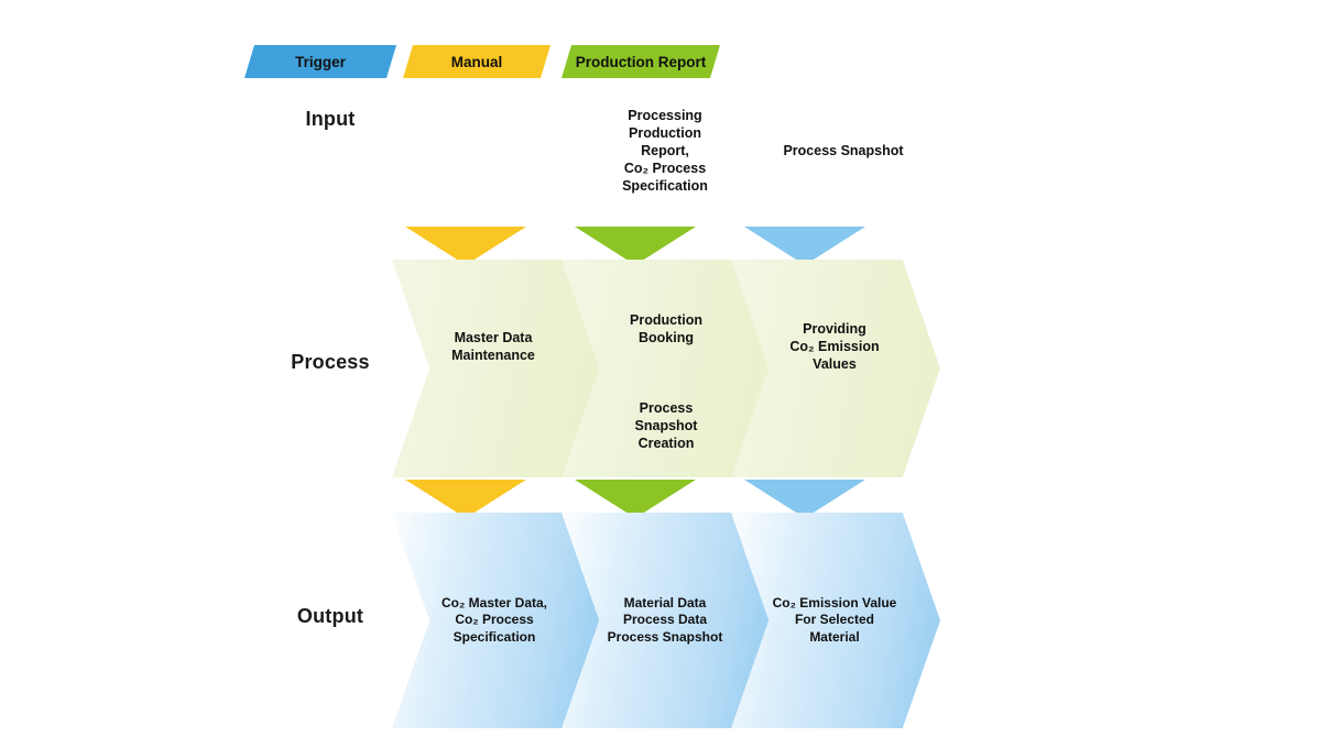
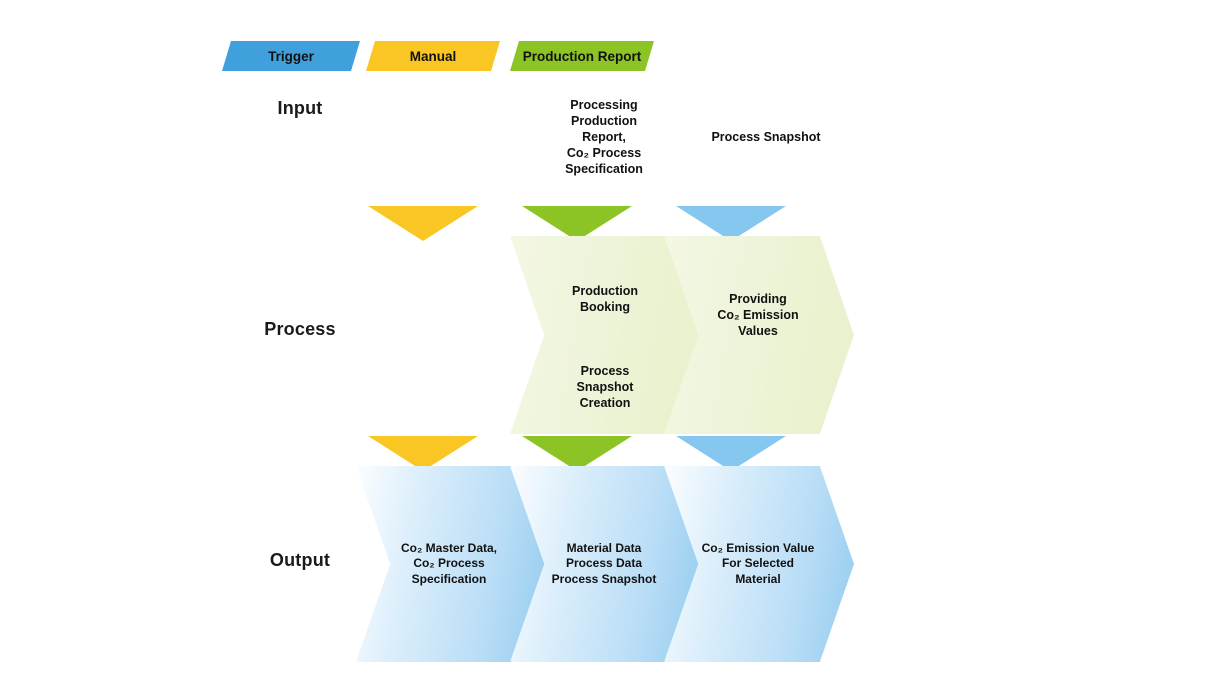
  Input
  Process
  Output
  Trigger
  Manual
  Production Report
  Processing
  Production
  Report,
  Co₂ Process
  Specification
  Process Snapshot
- Master Data
- Maintenance
  Production
  Booking
  Process
  Snapshot
  Creation
  Providing
  Co₂ Emission
  Values
  Co₂ Master Data,
  Co₂ Process
  Specification
  Material Data
  Process Data
  Process Snapshot
  Co₂ Emission Value
  For Selected
  Material
